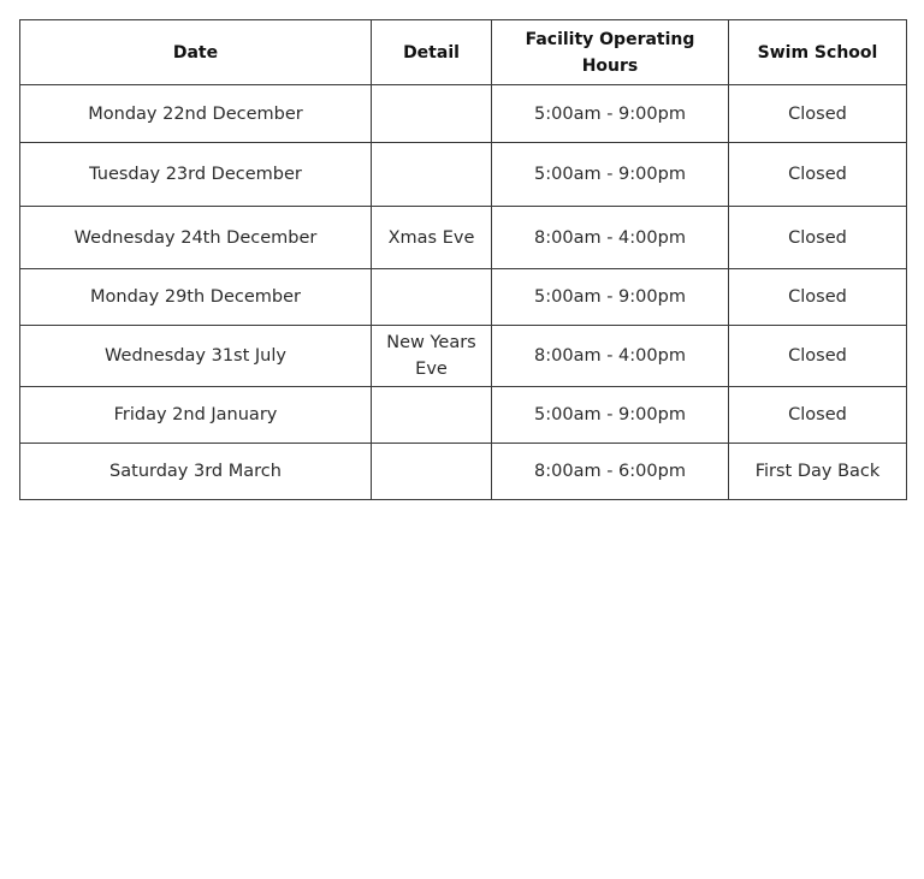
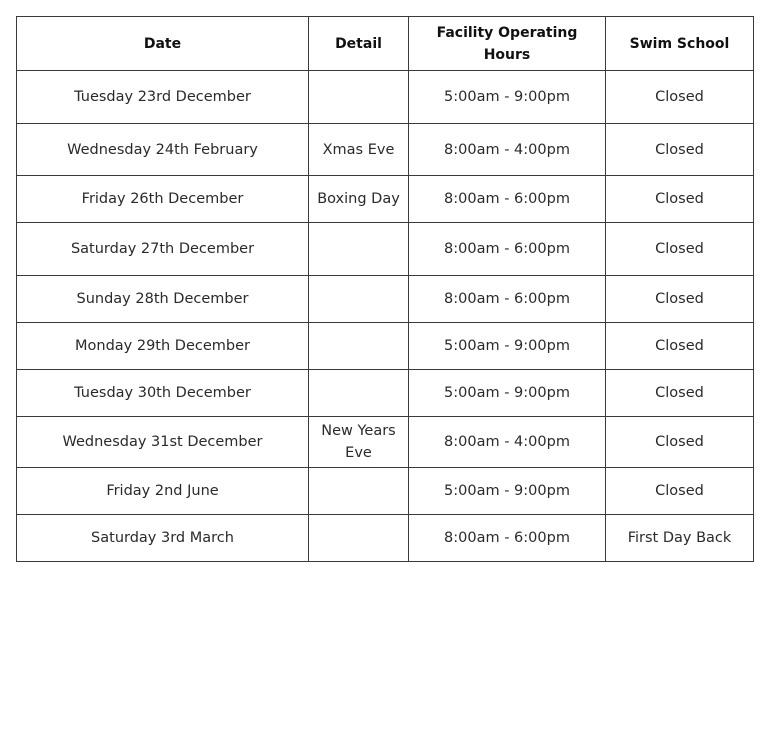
  Date	Detail	Facility Operating Hours	Swim School
- Monday 22nd December		5:00am - 9:00pm	Closed
  Tuesday 23rd December		5:00am - 9:00pm	Closed
- Wednesday 24th December	Xmas Eve	8:00am - 4:00pm	Closed
+ Wednesday 24th February	Xmas Eve	8:00am - 4:00pm	Closed
+ Friday 26th December	Boxing Day	8:00am - 6:00pm	Closed
+ Saturday 27th December		8:00am - 6:00pm	Closed
+ Sunday 28th December		8:00am - 6:00pm	Closed
  Monday 29th December		5:00am - 9:00pm	Closed
+ Tuesday 30th December		5:00am - 9:00pm	Closed
- Wednesday 31st July	New Years Eve	8:00am - 4:00pm	Closed
+ Wednesday 31st December	New Years Eve	8:00am - 4:00pm	Closed
- Friday 2nd January		5:00am - 9:00pm	Closed
+ Friday 2nd June		5:00am - 9:00pm	Closed
  Saturday 3rd March		8:00am - 6:00pm	First Day Back
